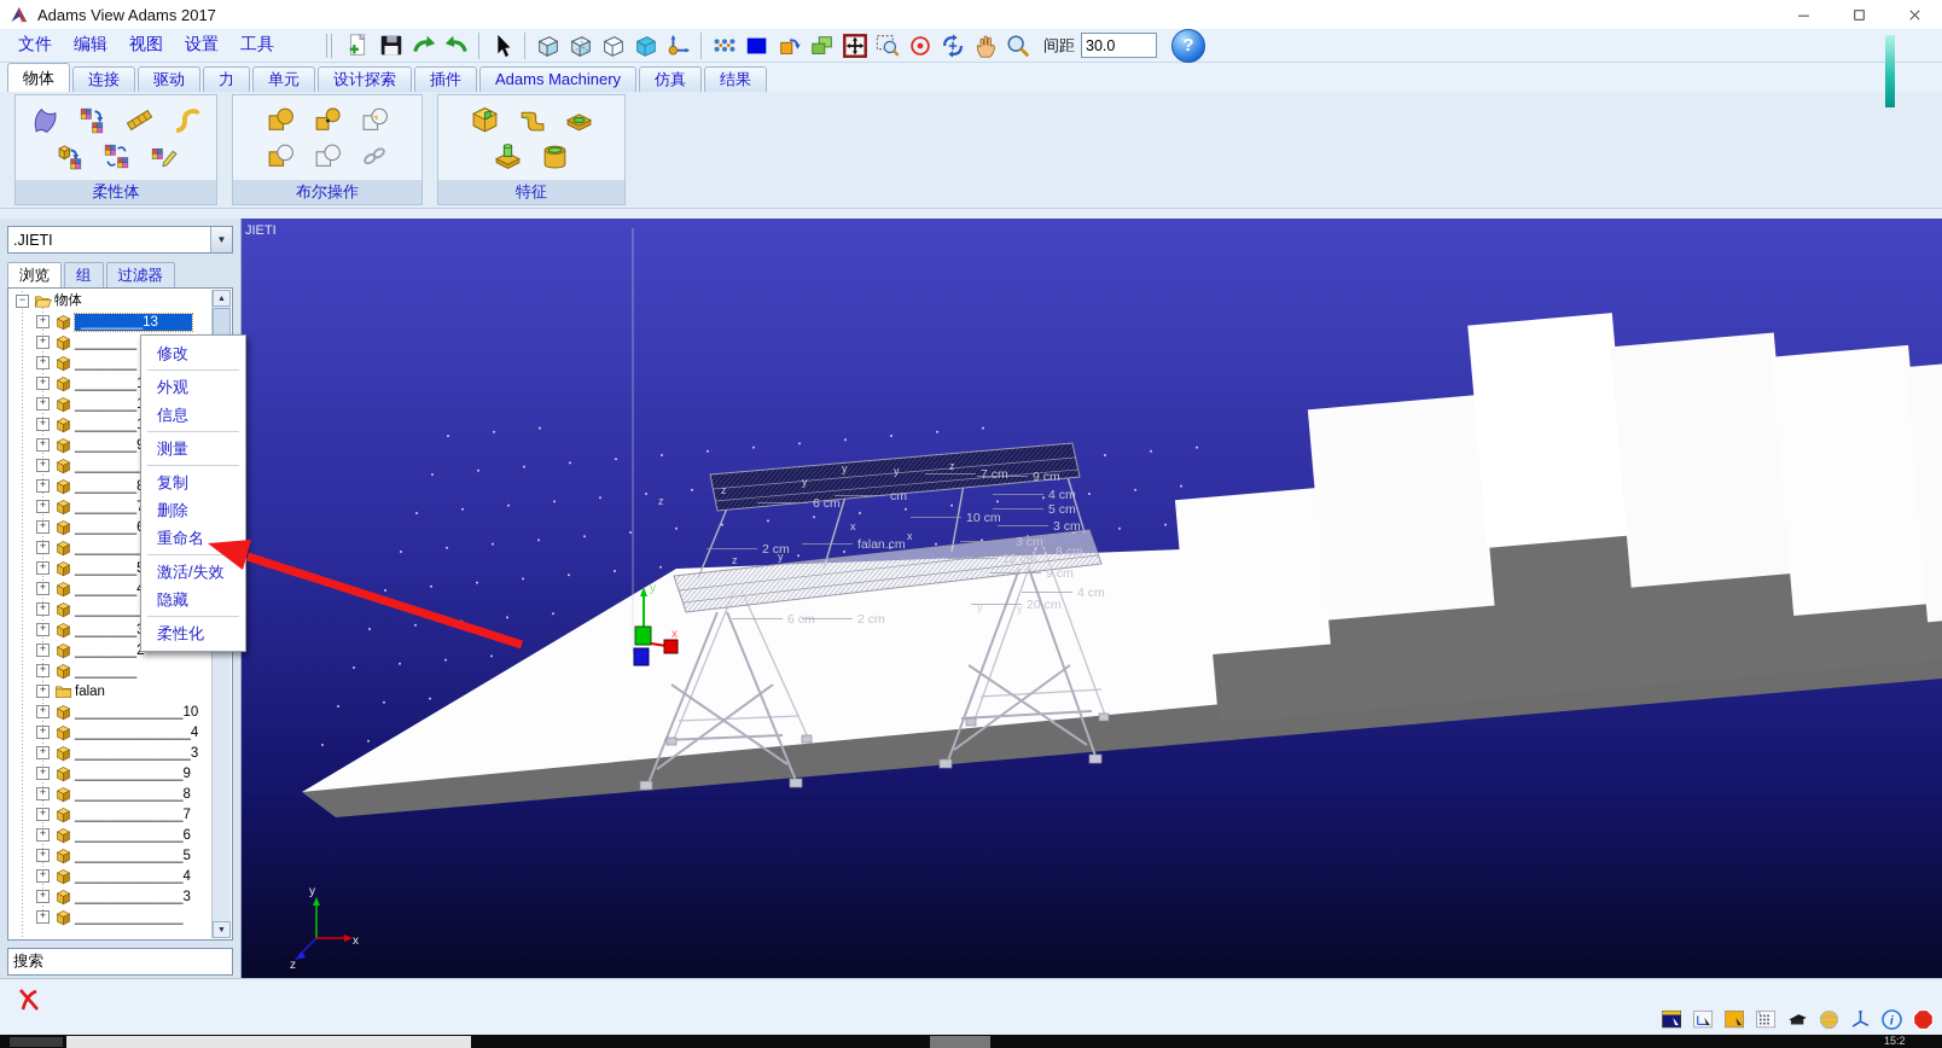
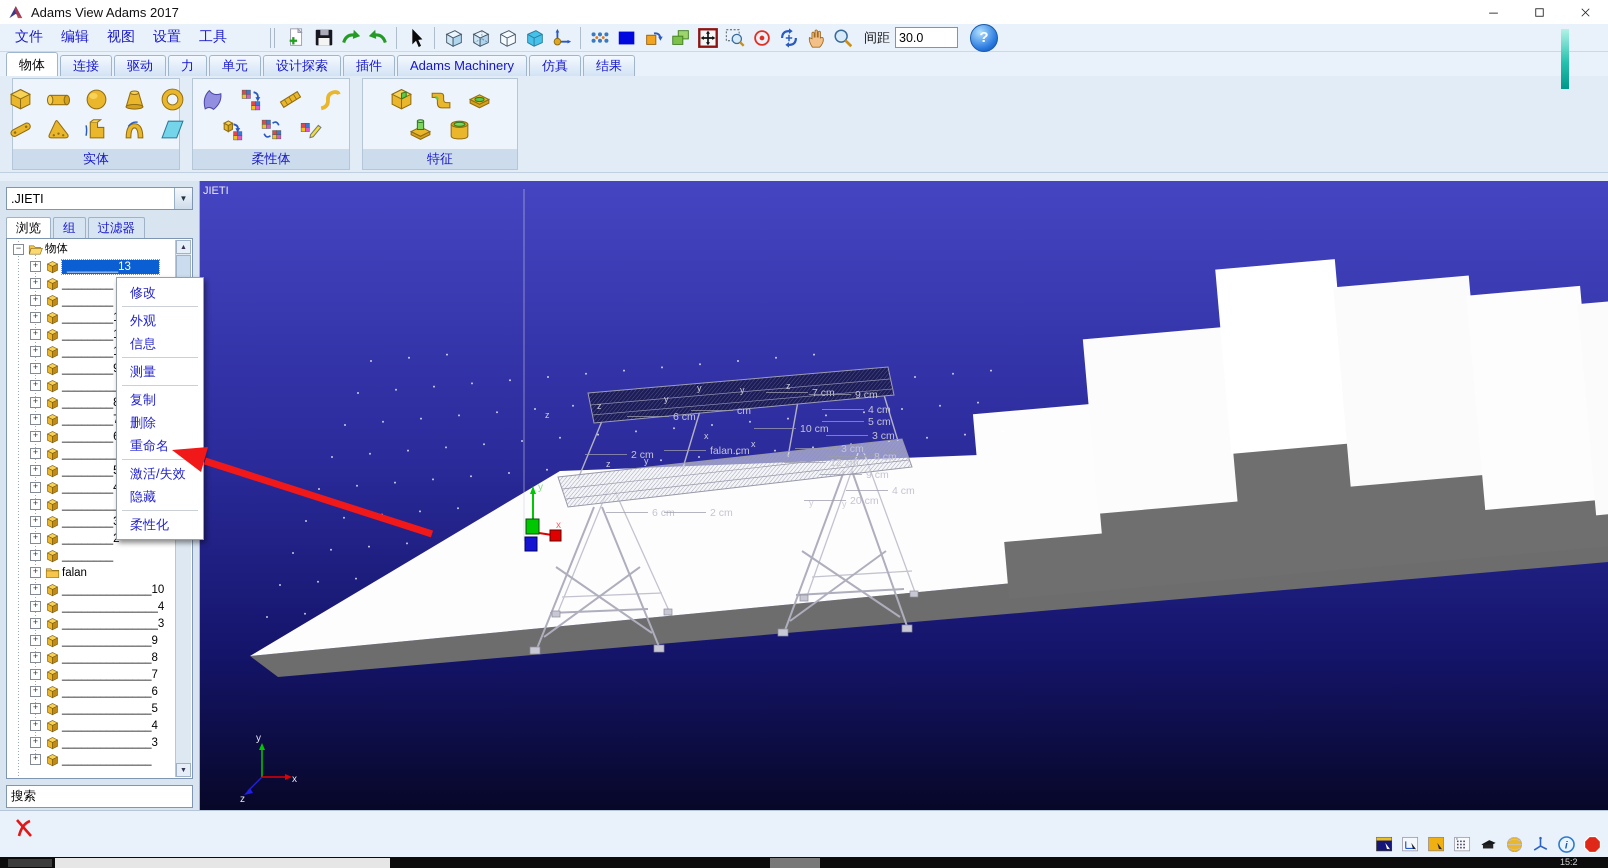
  Adams View Adams 2017
  文件
  编辑
  视图
  设置
  工具
  间距
  30.0
  ?
  物体
  连接
  驱动
  力
  单元
  设计探索
  插件
  Adams Machinery
  仿真
  结果
+ 实体
  柔性体
- 布尔操作
  特征
  .JIETI
  浏览
  组
  过滤器
  物体
  ________13
  ________
  ________
  ________
  ________
  ________
  ________
  ________
  ________
  ________
  ________
  ________
  ________
  ________
  ________
  ________
  ________
  ________
  falan
  ______________10
  _______________4
  _______________3
  ______________9
  ______________8
  ______________7
  ______________6
  ______________5
  ______________4
  ______________3
  ______________
  搜索
  y
  x
  y
  x
  z
  7 cm
  9 cm
  4 cm
  5 cm
  cm
  3 cm
  10 cm
  6 cm
  2 cm
  3 cm
  8 cm
  12 cm
  9 cm
  falan.cm
  4 cm
  20 cm
  6 cm
  2 cm
  y
  z
  y
  z
  x
  y
  z
  x
  y
  y
  z
  y
  JIETI
  修改
  外观
  信息
  测量
  复制
  删除
  重命名
  激活/失效
  隐藏
  柔性化
  i
  15:2
